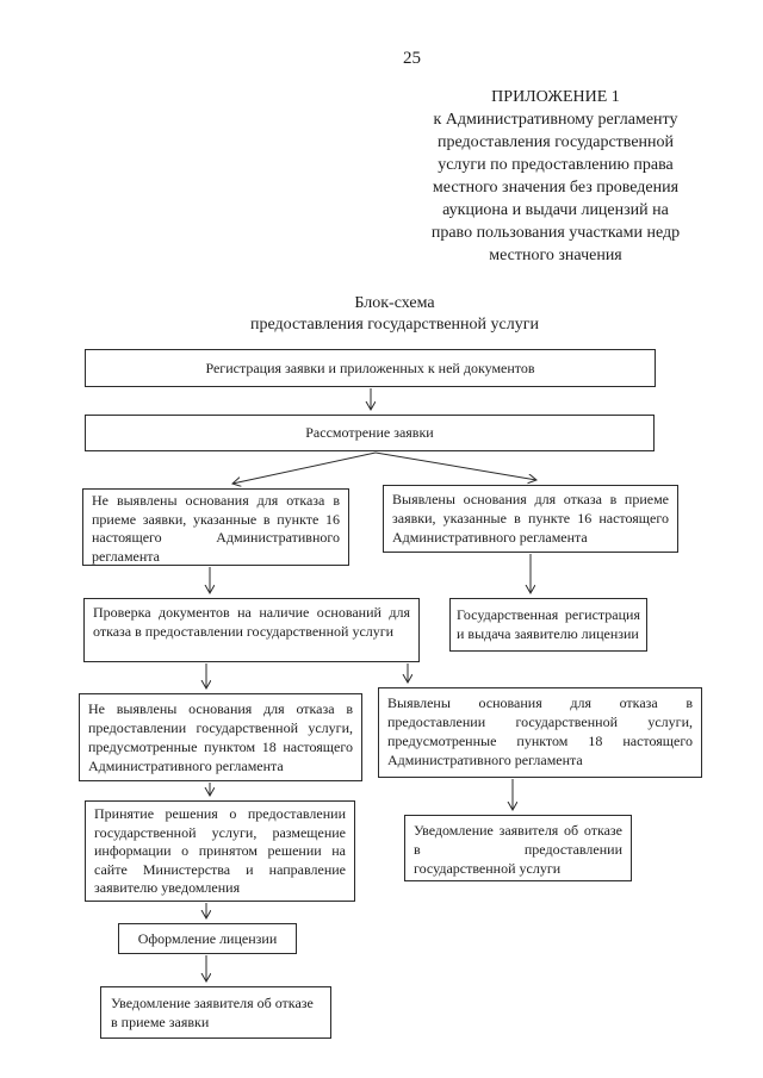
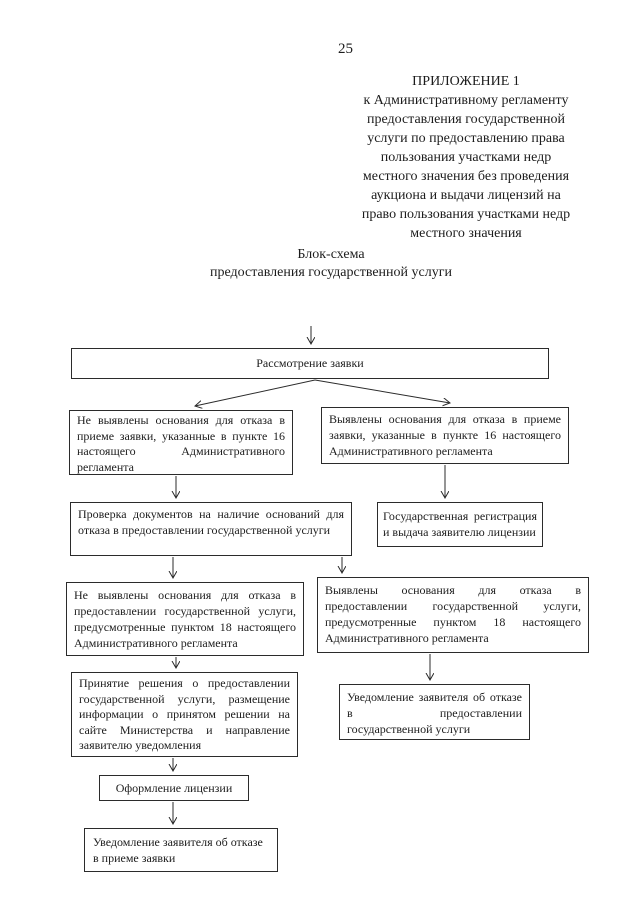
  25
  ПРИЛОЖЕНИЕ 1
  к Административному регламенту
  предоставления государственной
  услуги по предоставлению права
+ пользования участками недр
  местного значения без проведения
  аукциона и выдачи лицензий на
  право пользования участками недр
  местного значения
  Блок-схема
  предоставления государственной услуги
- Регистрация заявки и приложенных к ней документов
  Рассмотрение заявки
  Не выявлены основания для отказа в приеме заявки, указанные в пункте 16 настоящего Административного регламента
  Выявлены основания для отказа в приеме заявки, указанные в пункте 16 настоящего Административного регламента
  Проверка документов на наличие оснований для отказа в предоставлении государственной услуги
  Государственная регистрация и выдача заявителю лицензии
  Не выявлены основания для отказа в предоставлении государственной услуги, предусмотренные пунктом 18 настоящего Административного регламента
  Выявлены основания для отказа в предоставлении государственной услуги, предусмотренные пунктом 18 настоящего Административного регламента
  Принятие решения о предоставлении государственной услуги, размещение информации о принятом решении на сайте Министерства и направление заявителю уведомления
  Уведомление заявителя об отказе в предоставлении государственной услуги
  Оформление лицензии
  Уведомление заявителя об отказе в приеме заявки
